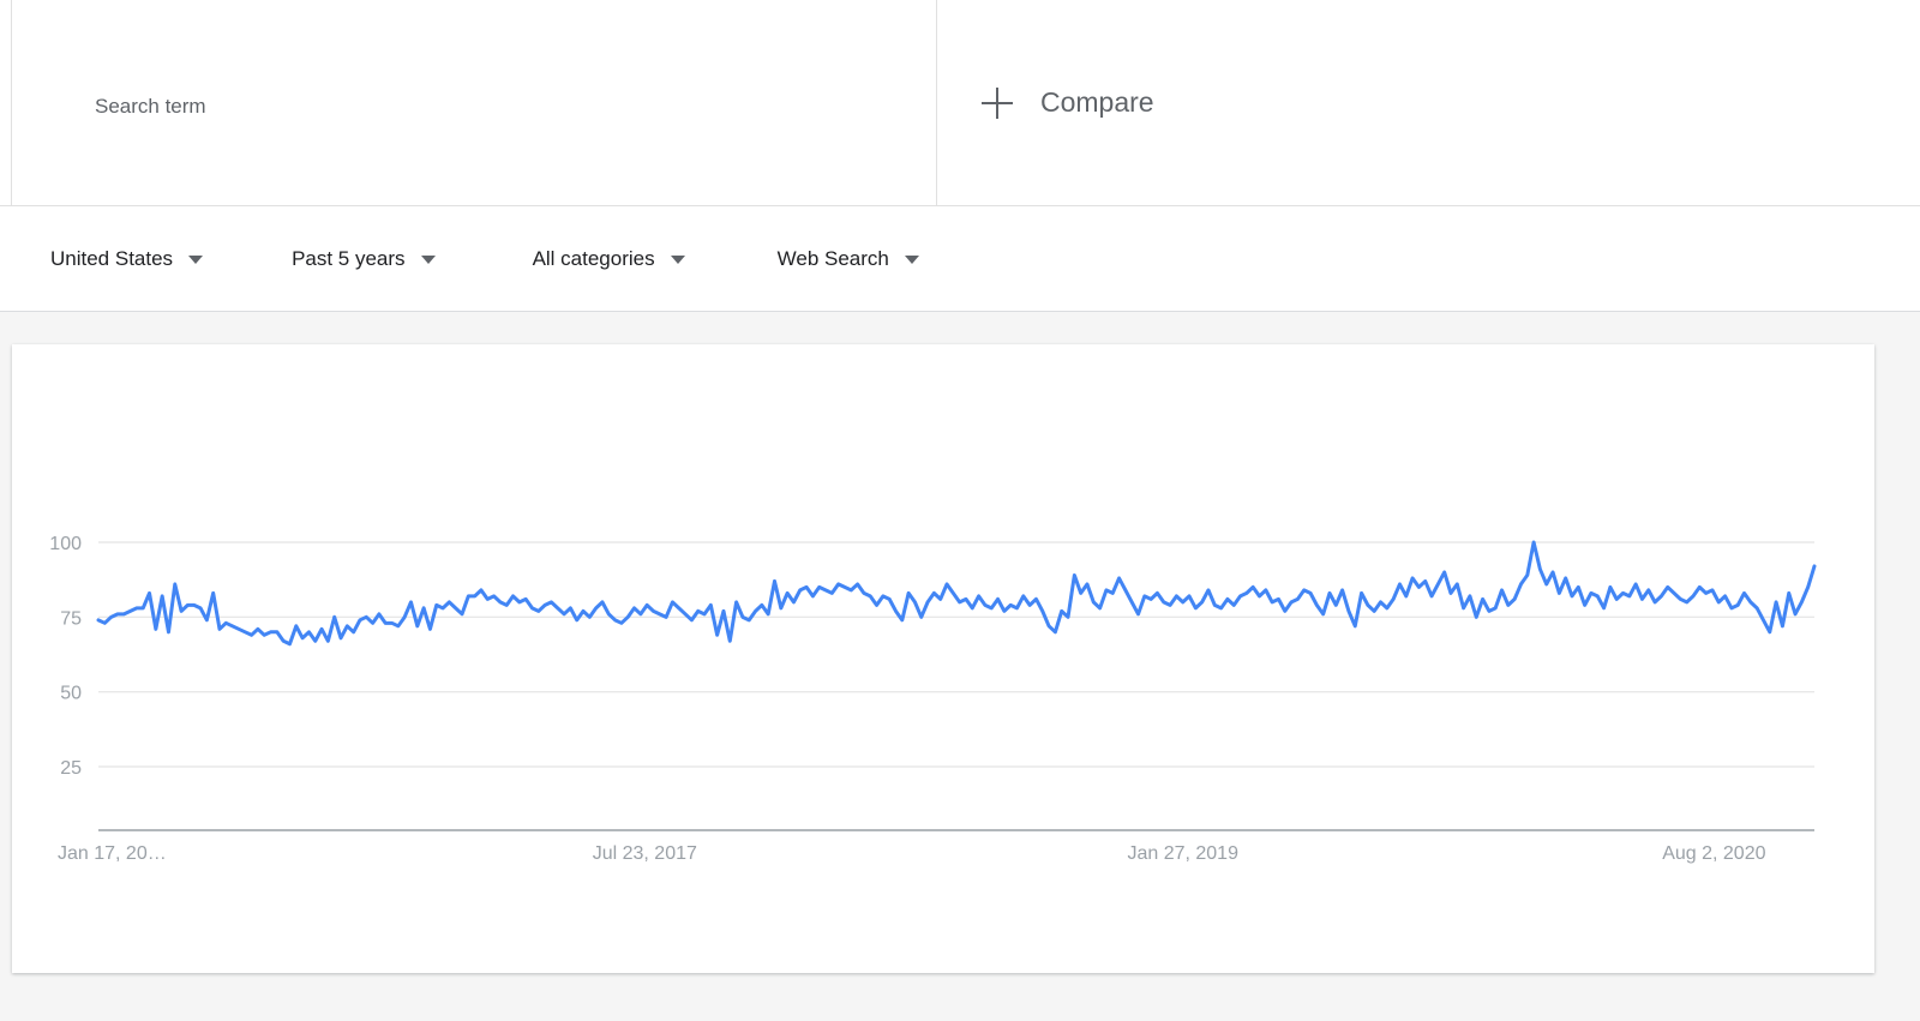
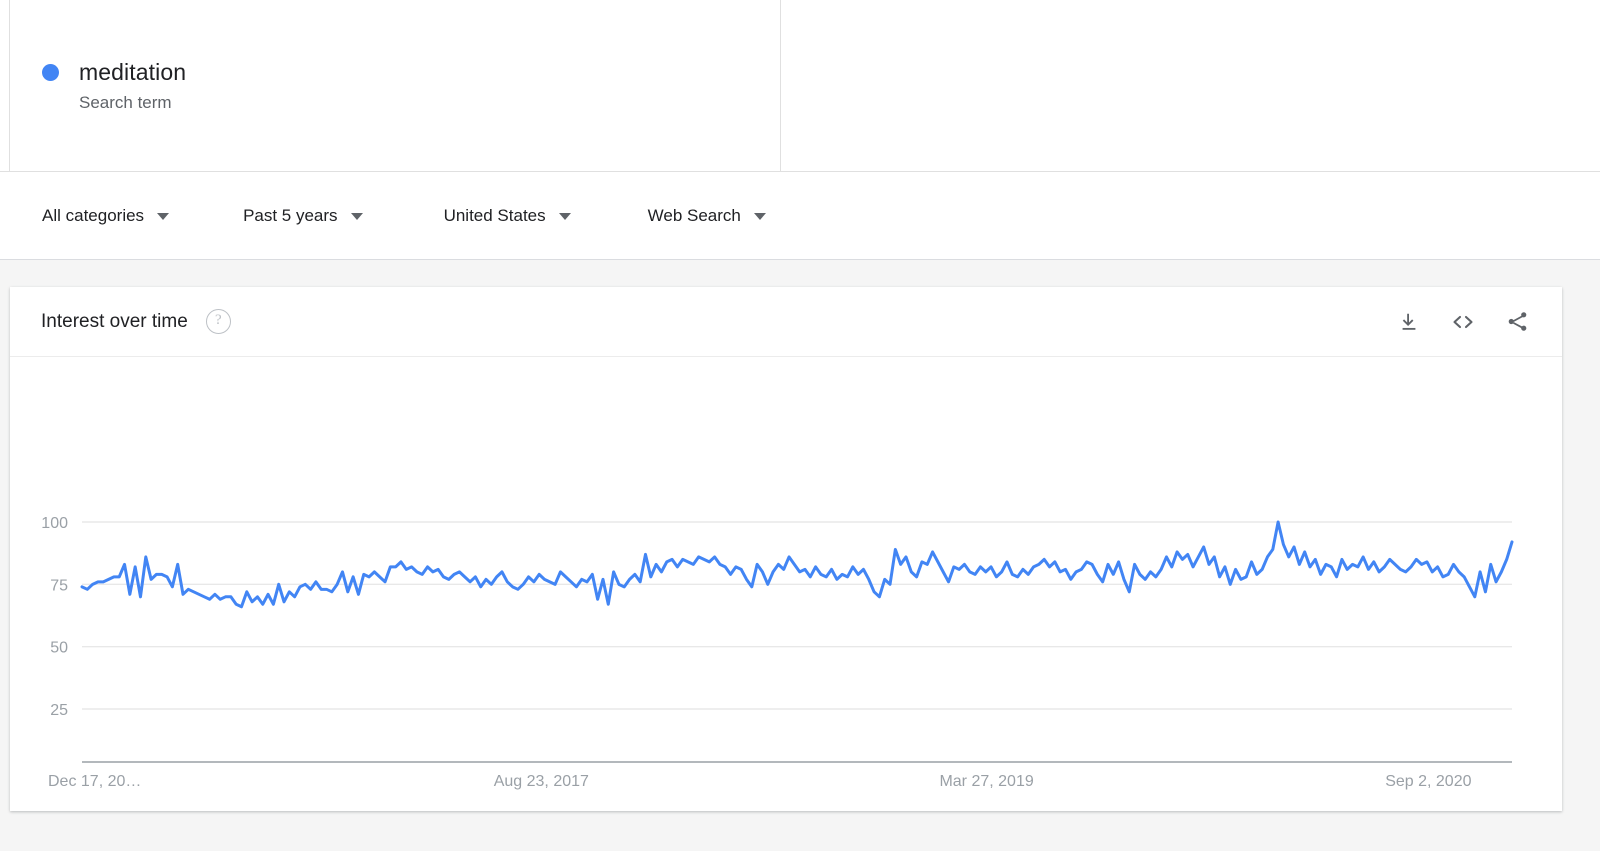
+ meditation
  Search term
- Compare
- United States
+ All categories
  Past 5 years
- All categories
+ United States
  Web Search
+ Interest over time
+ ?
  25
  50
  75
  100
- Jan 17, 20…
+ Dec 17, 20…
- Jul 23, 2017
+ Aug 23, 2017
- Jan 27, 2019
+ Mar 27, 2019
- Aug 2, 2020
+ Sep 2, 2020
